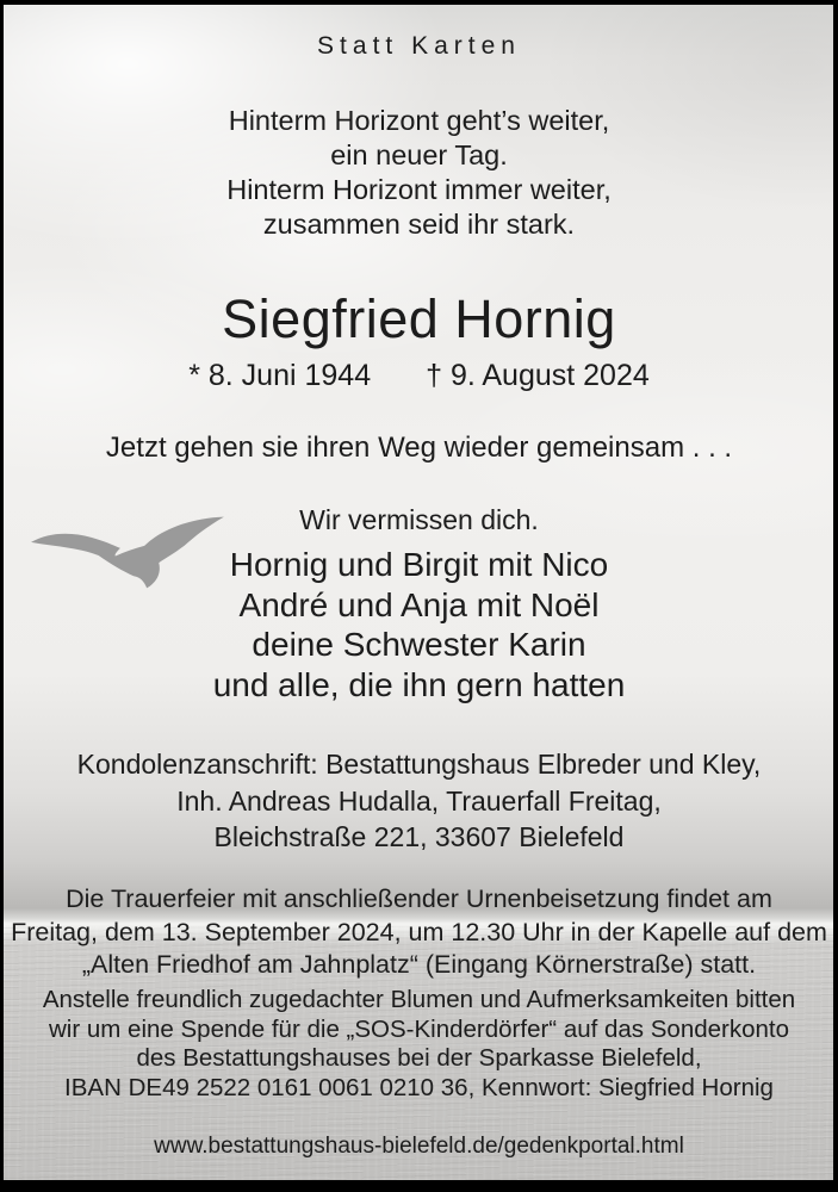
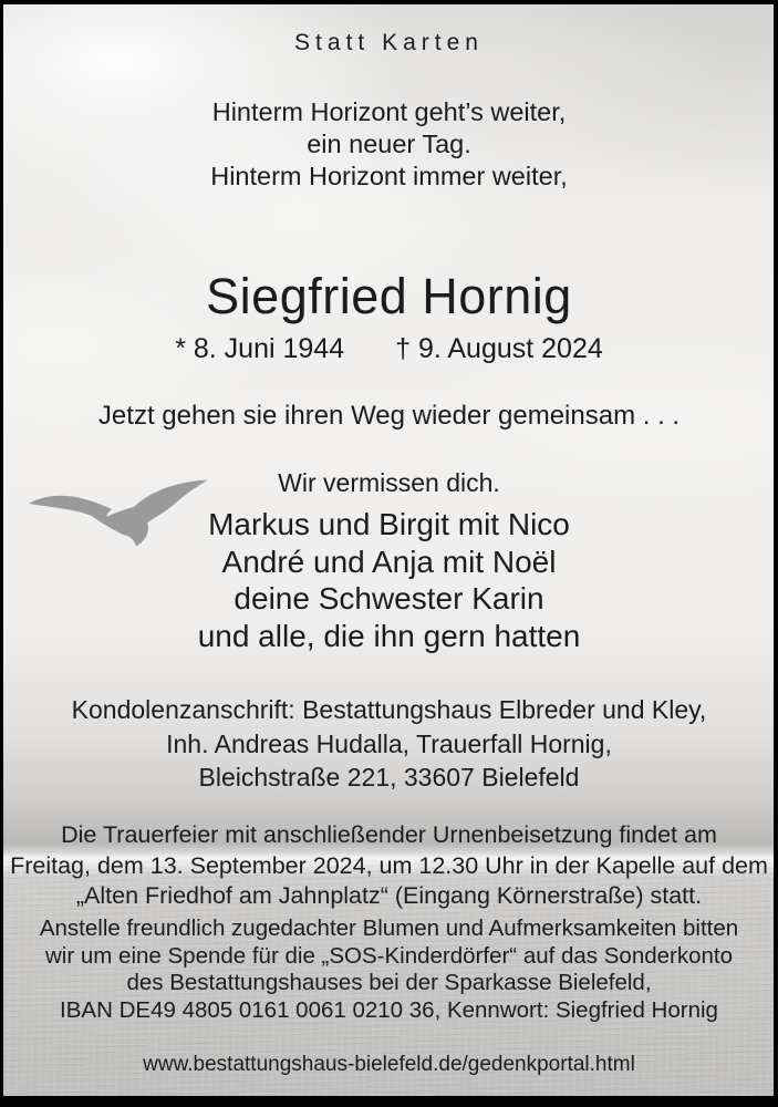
  Statt Karten
  Hinterm Horizont geht’s weiter,
  ein neuer Tag.
  Hinterm Horizont immer weiter,
- zusammen seid ihr stark.
  Siegfried Hornig
  * 8. Juni 1944
  † 9. August 2024
  Jetzt gehen sie ihren Weg wieder gemeinsam . . .
  Wir vermissen dich.
- Hornig und Birgit mit Nico
+ Markus und Birgit mit Nico
  André und Anja mit Noël
  deine Schwester Karin
  und alle, die ihn gern hatten
  Kondolenzanschrift: Bestattungshaus Elbreder und Kley,
- Inh. Andreas Hudalla, Trauerfall Freitag,
+ Inh. Andreas Hudalla, Trauerfall Hornig,
  Bleichstraße 221, 33607 Bielefeld
  Die Trauerfeier mit anschließender Urnenbeisetzung findet am
  Freitag, dem 13. September 2024, um 12.30 Uhr in der Kapelle auf dem
  „Alten Friedhof am Jahnplatz“ (Eingang Körnerstraße) statt.
  Anstelle freundlich zugedachter Blumen und Aufmerksamkeiten bitten
  wir um eine Spende für die „SOS-Kinderdörfer“ auf das Sonderkonto
  des Bestattungshauses bei der Sparkasse Bielefeld,
- IBAN DE49 2522 0161 0061 0210 36, Kennwort: Siegfried Hornig
+ IBAN DE49 4805 0161 0061 0210 36, Kennwort: Siegfried Hornig
  www.bestattungshaus-bielefeld.de/gedenkportal.html
